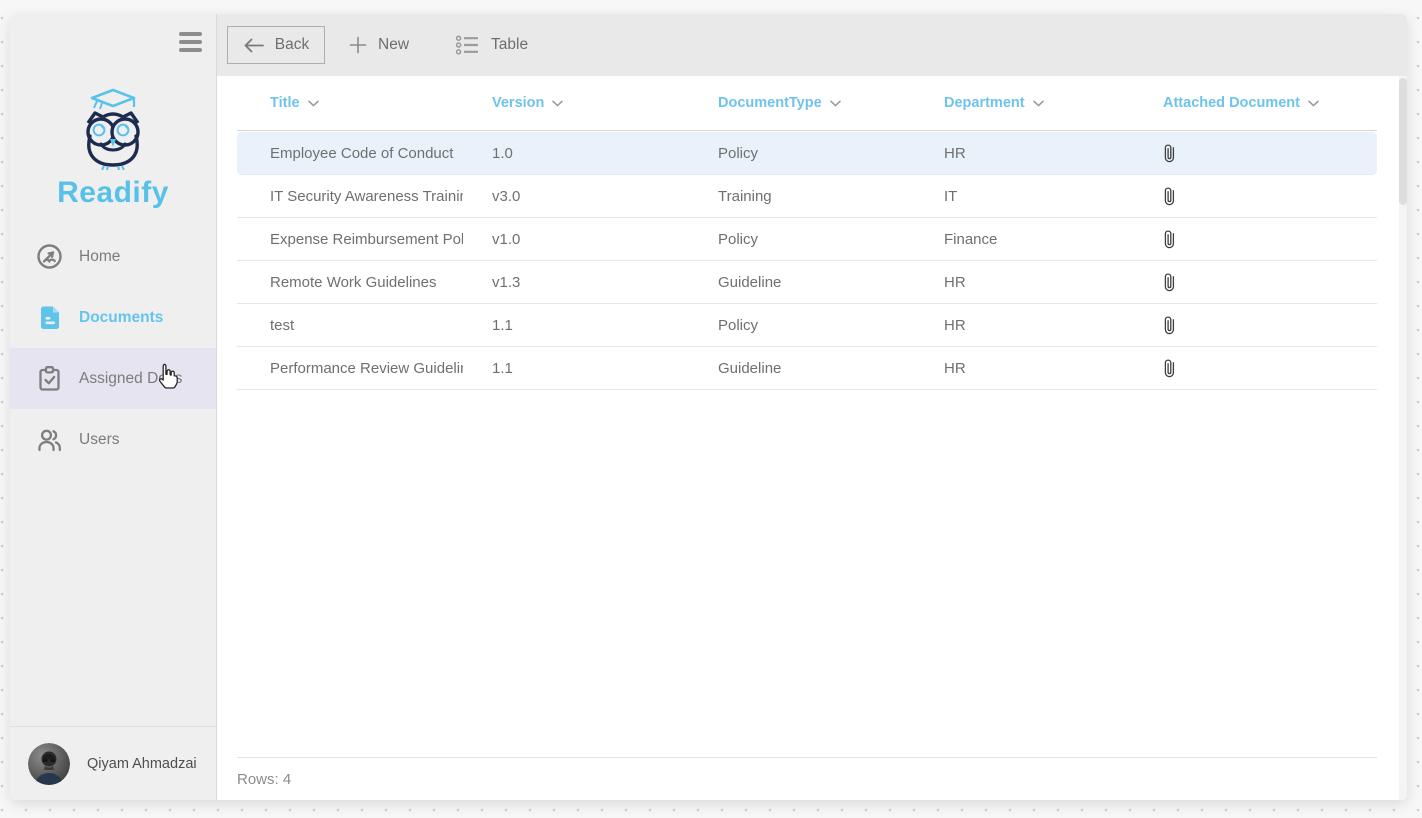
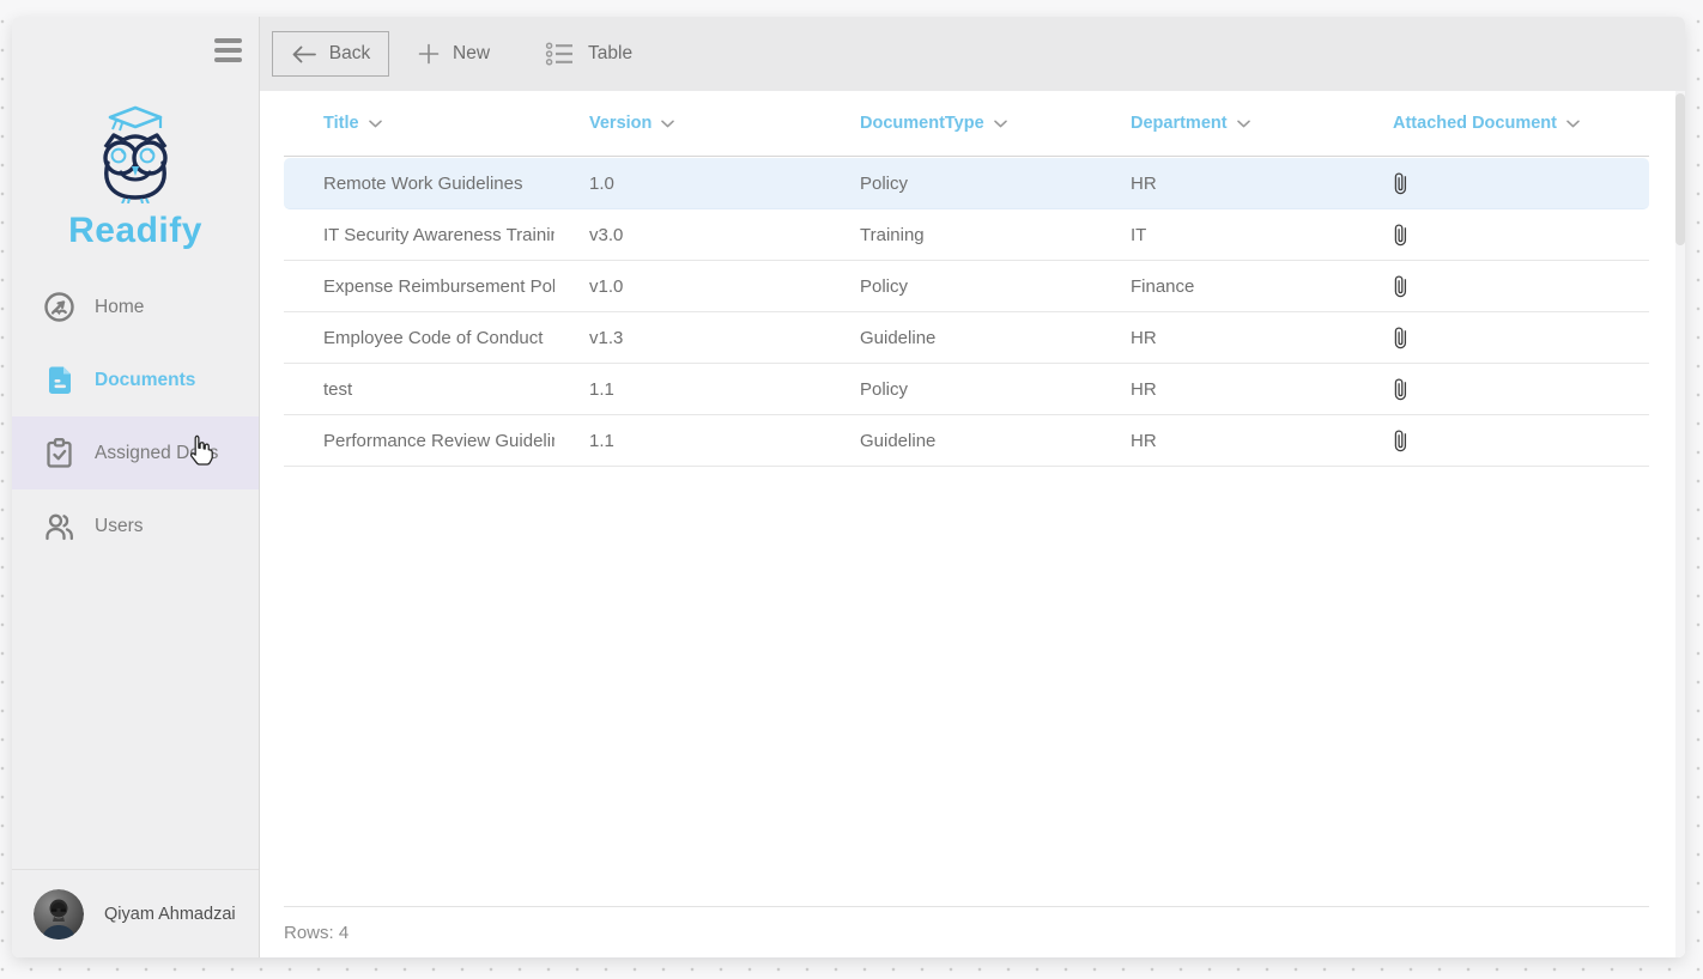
  Readify
  Home
  Documents
  Assigned Ds
  Users
  Qiyam Ahmadzai
  Back
  New
  Table
  Title
  Version
  DocumentType
  Department
  Attached Document
- Employee Code of Conduct
+ Remote Work Guidelines
  1.0
  Policy
  HR
  IT Security Awareness Traini
  v3.0
  Training
  IT
  Expense Reimbursement Pol
  v1.0
  Policy
  Finance
- Remote Work Guidelines
+ Employee Code of Conduct
  v1.3
  Guideline
  HR
  test
  1.1
  Policy
  HR
  Performance Review Guideli
  1.1
  Guideline
  HR
  Rows: 4
